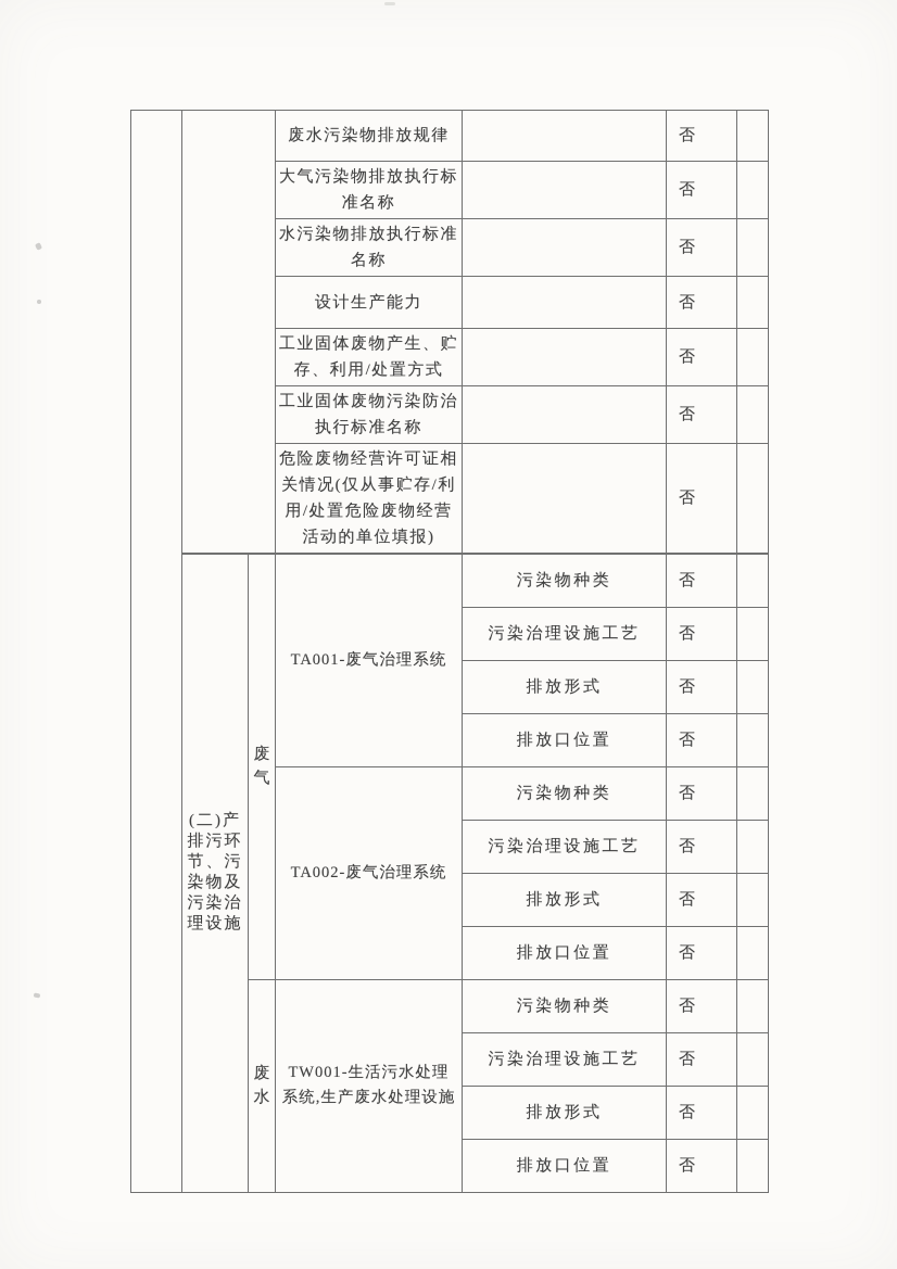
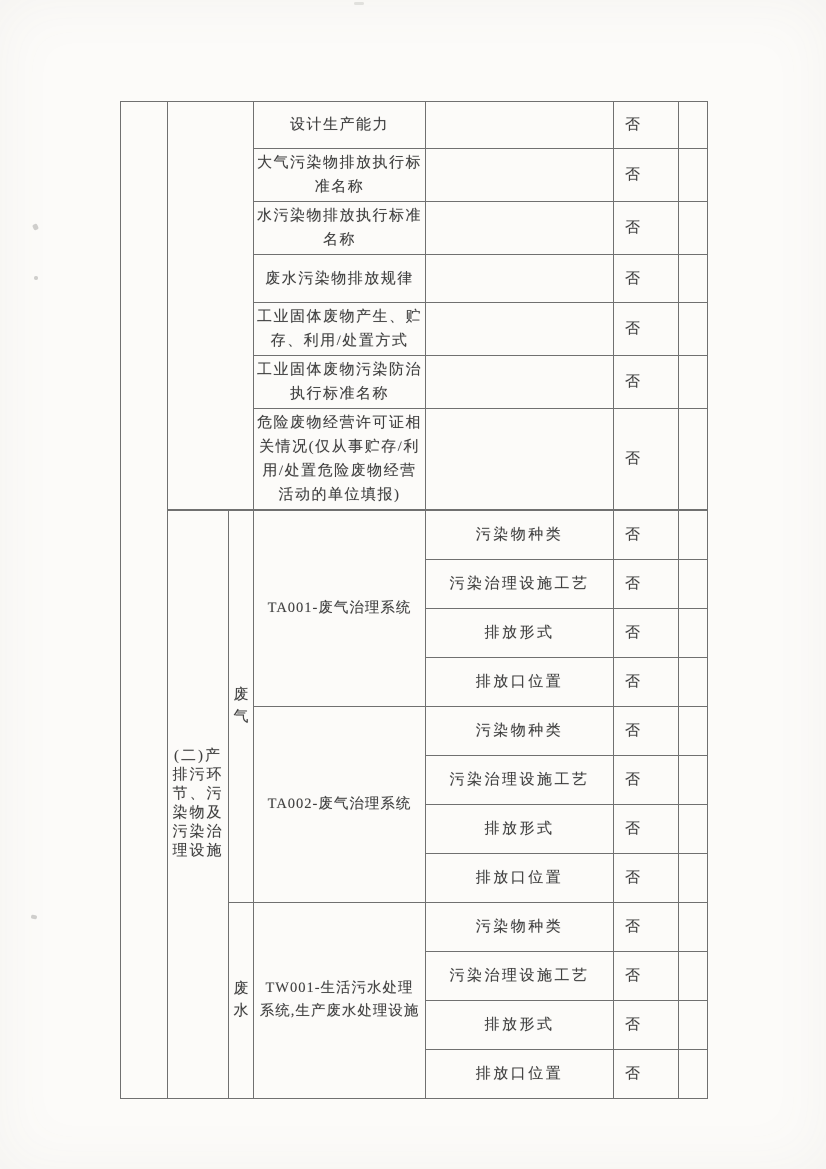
- 		废水污染物排放规律		否
+ 		设计生产能力		否
  大气污染物排放执行标准名称		否
  水污染物排放执行标准名称		否
- 设计生产能力		否
+ 废水污染物排放规律		否
  工业固体废物产生、贮存、利用/处置方式		否
  工业固体废物污染防治执行标准名称		否
  危险废物经营许可证相关情况(仅从事贮存/利用/处置危险废物经营活动的单位填报)		否
  (二)产排污环节、污染物及污染治理设施	废气	TA001-废气治理系统	污染物种类	否
  污染治理设施工艺	否
  排放形式	否
  排放口位置	否
  TA002-废气治理系统	污染物种类	否
  污染治理设施工艺	否
  排放形式	否
  排放口位置	否
  废水	TW001-生活污水处理系统,生产废水处理设施	污染物种类	否
  污染治理设施工艺	否
  排放形式	否
  排放口位置	否
